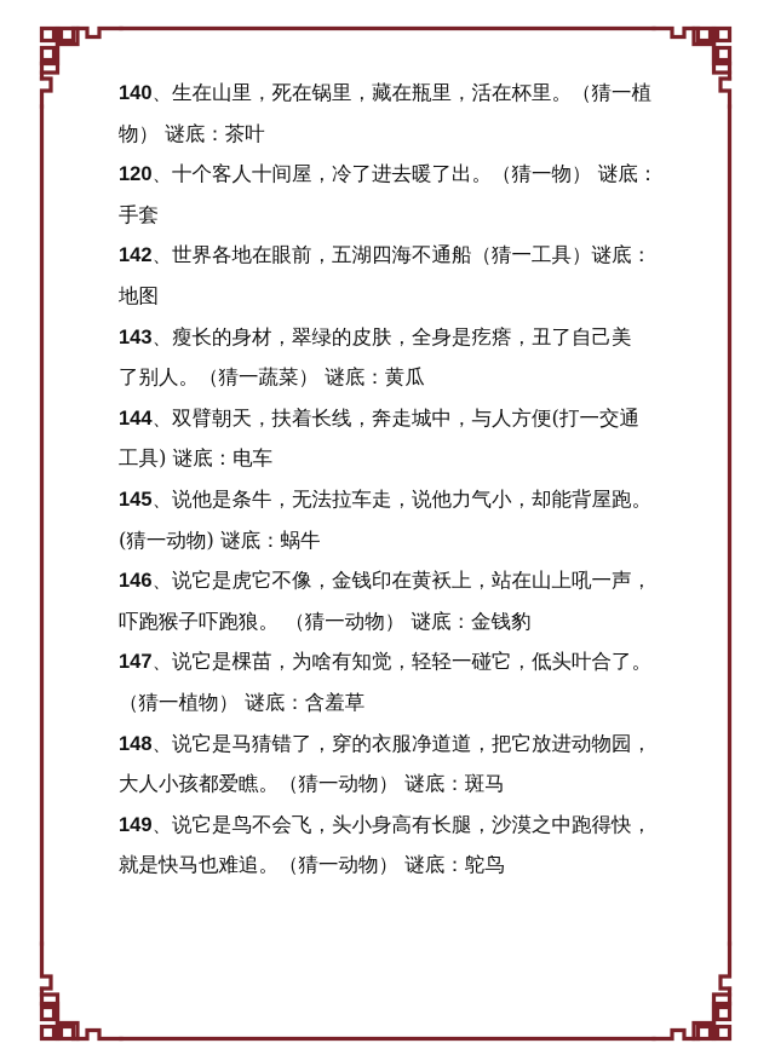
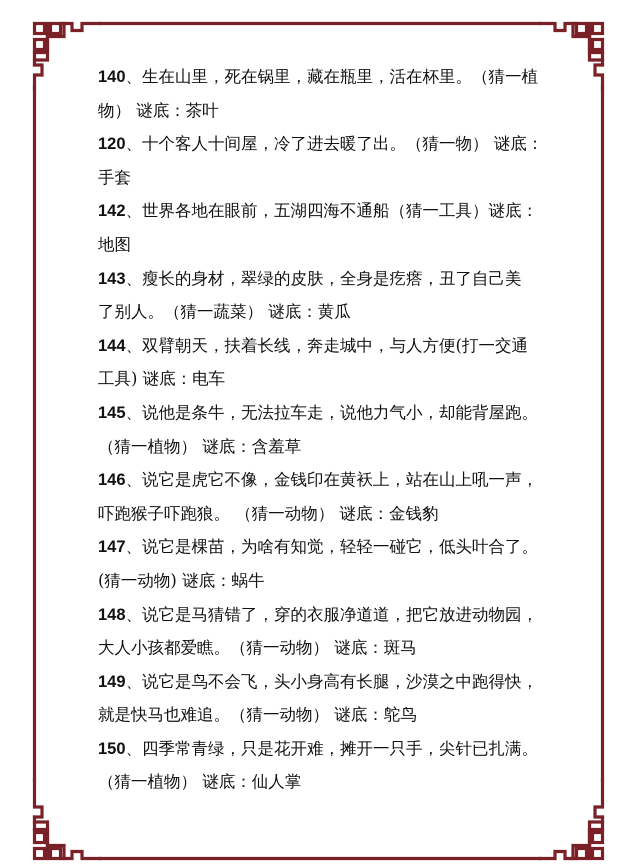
  140、生在山里，死在锅里，藏在瓶里，活在杯里。（猜一植
  物） 谜底：茶叶
  120、十个客人十间屋，冷了进去暖了出。（猜一物） 谜底：
  手套
  142、世界各地在眼前，五湖四海不通船（猜一工具）谜底：
  地图
  143、瘦长的身材，翠绿的皮肤，全身是疙瘩，丑了自己美
  了别人。（猜一蔬菜） 谜底：黄瓜
  144、双臂朝天，扶着长线，奔走城中，与人方便(打一交通
  工具) 谜底：电车
  145、说他是条牛，无法拉车走，说他力气小，却能背屋跑。
- (猜一动物) 谜底：蜗牛
+ （猜一植物） 谜底：含羞草
  146、说它是虎它不像，金钱印在黄袄上，站在山上吼一声，
  吓跑猴子吓跑狼。 （猜一动物） 谜底：金钱豹
  147、说它是棵苗，为啥有知觉，轻轻一碰它，低头叶合了。
- （猜一植物） 谜底：含羞草
+ (猜一动物) 谜底：蜗牛
  148、说它是马猜错了，穿的衣服净道道，把它放进动物园，
  大人小孩都爱瞧。（猜一动物） 谜底：斑马
  149、说它是鸟不会飞，头小身高有长腿，沙漠之中跑得快，
  就是快马也难追。（猜一动物） 谜底：鸵鸟
+ 150、四季常青绿，只是花开难，摊开一只手，尖针已扎满。
+ （猜一植物） 谜底：仙人掌
